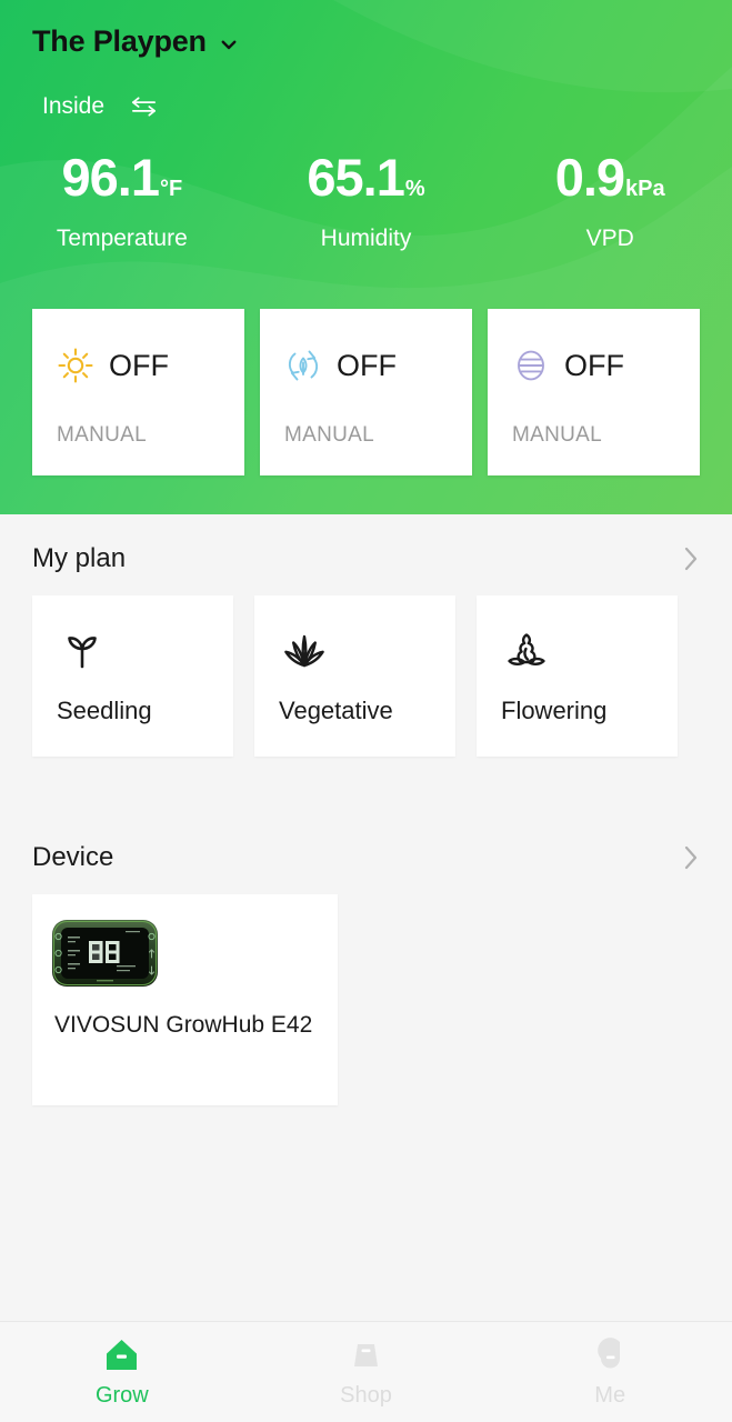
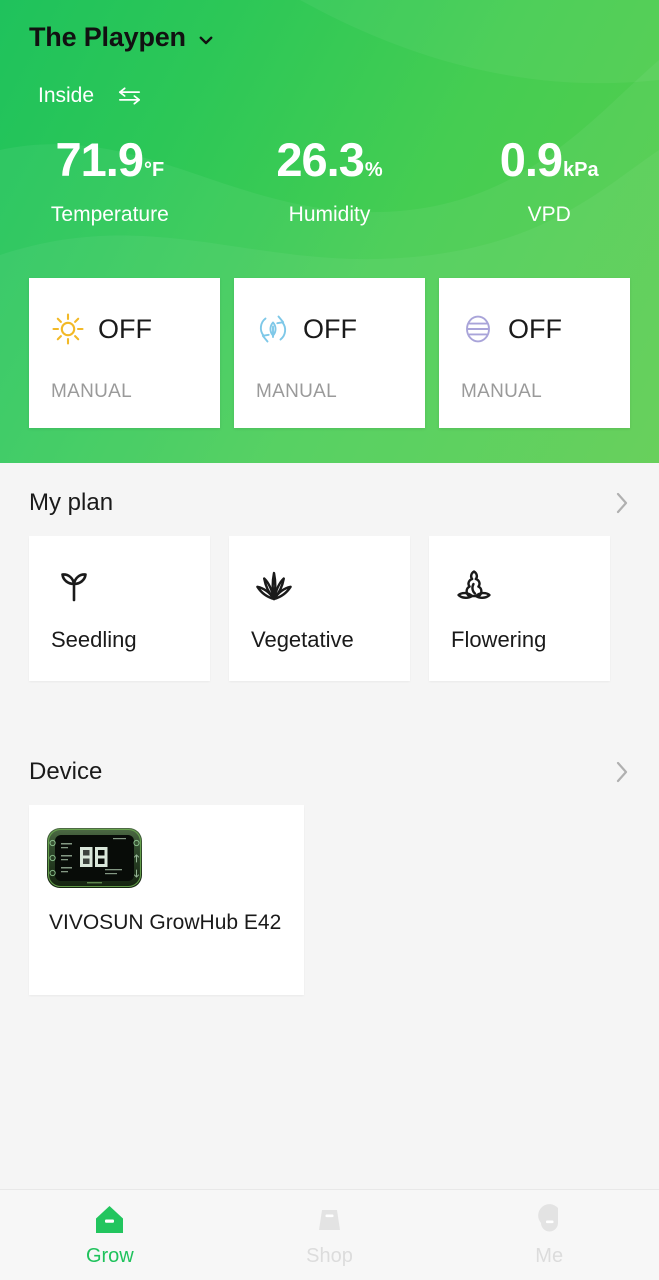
  The Playpen
  Inside
- 96.1
+ 71.9
  °F
  Temperature
- 65.1
+ 26.3
  %
  Humidity
  0.9
  kPa
  VPD
  OFF
  MANUAL
  OFF
  MANUAL
  OFF
  MANUAL
  My plan
  Seedling
  Vegetative
  Flowering
  Device
  VIVOSUN GrowHub E42
  Grow
  Shop
  Me
